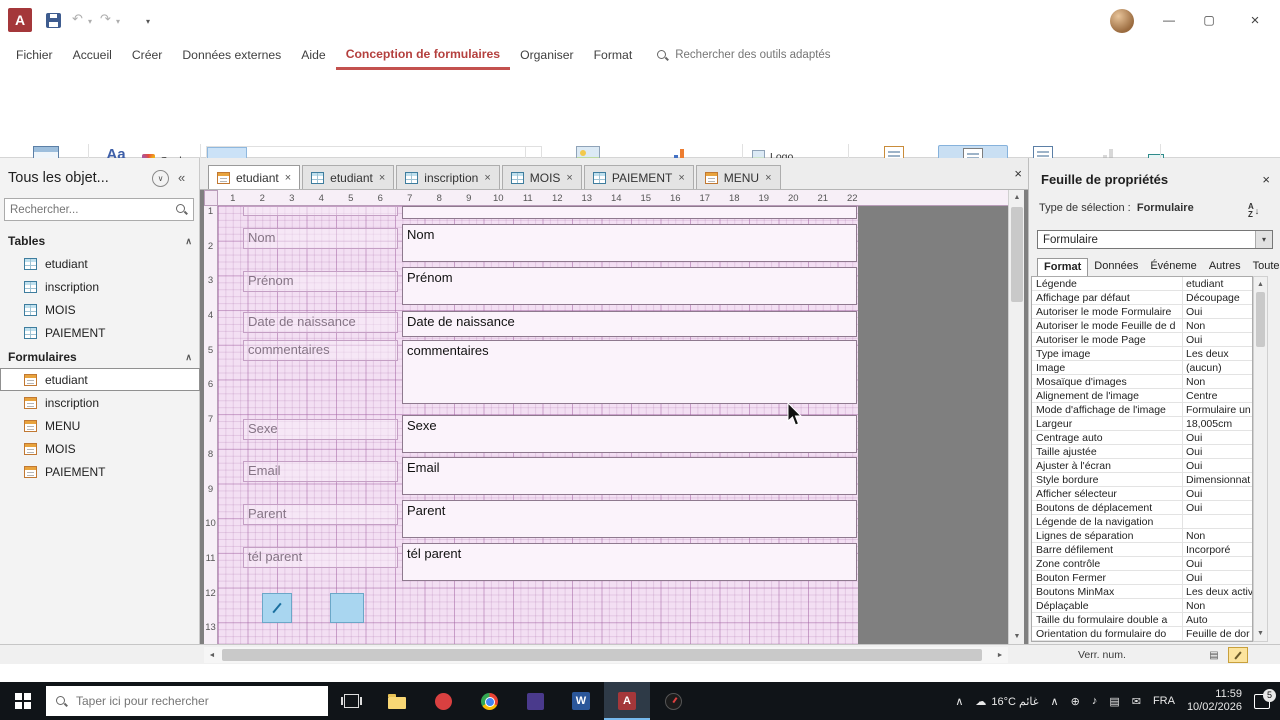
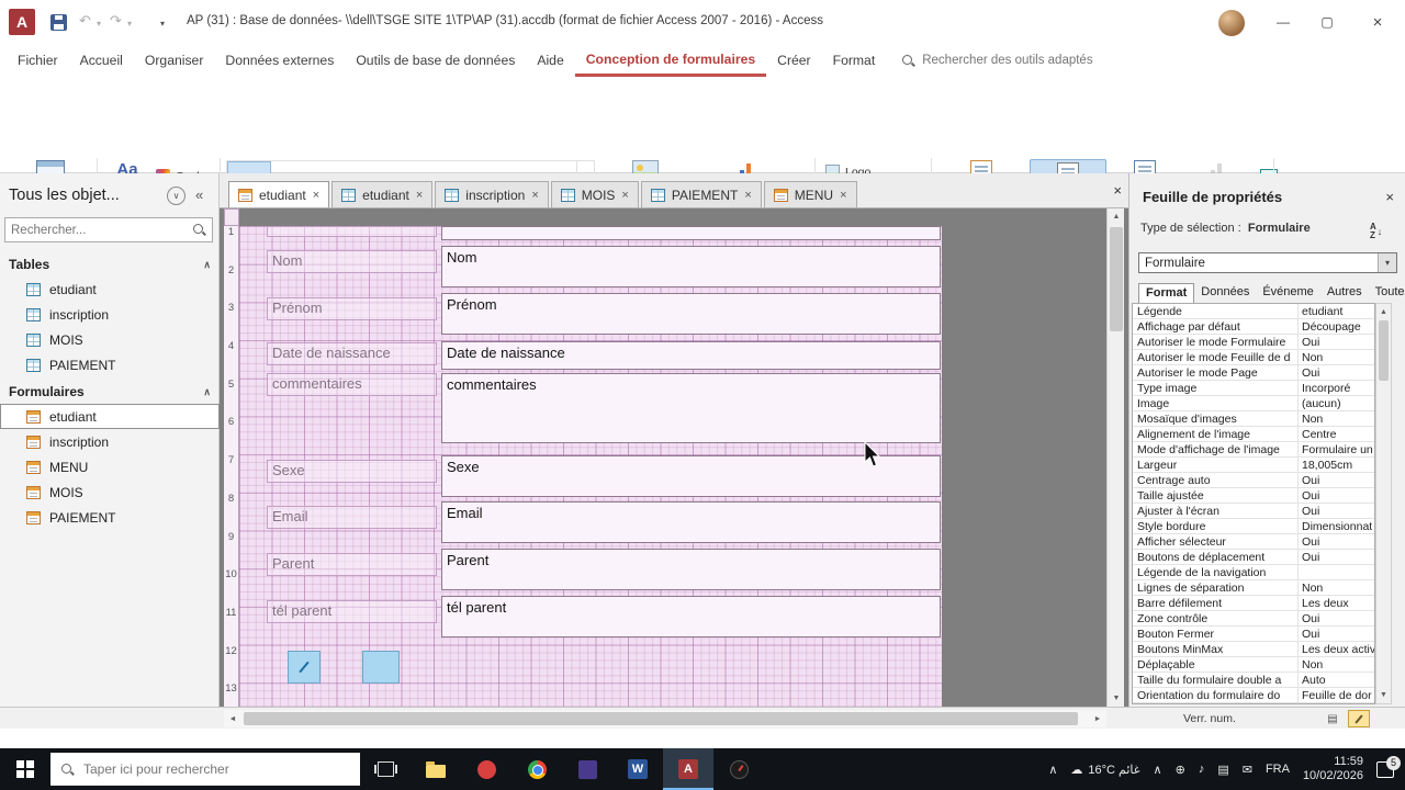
  A
  ↶
  ▾
  ↷
  ▾
  ▾
+ AP (31) : Base de données- \\dell\TSGE SITE 1\TP\AP (31).accdb (format de fichier Access 2007 - 2016) - Access
  —
  ▢
  ×
  Fichier
  Accueil
- Créer
+ Organiser
  Données externes
+ Outils de base de données
  Aide
  Conception de formulaires
- Organiser
+ Créer
  Format
  Rechercher des outils adaptés
  Aa
  Logo
  Tous les objet...
  ∨
  «
  Rechercher...
  Tables
  ∧
  etudiant
  inscription
  MOIS
  PAIEMENT
  Formulaires
  ∧
  etudiant
  inscription
  MENU
  MOIS
  PAIEMENT
  etudiant
  ×
  etudiant
  ×
  inscription
  ×
  MOIS
  ×
  PAIEMENT
  ×
  MENU
  ×
  ×
- 1 2 3 4 5 6 7 8 9 10 11 12 13 14 15 16 17 18 19 20 21 22
  1
  2
  3
  4
  5
  6
  7
  8
  9
  10
  11
  12
  13
  Nom
  Nom
  Prénom
  Prénom
  Date de naissance
  Date de naissance
  commentaires
  commentaires
  Sexe
  Sexe
  Email
  Email
  Parent
  Parent
  tél parent
  tél parent
  Feuille de propriétés
  ×
  Type de sélection : Formulaire
  A
  Z
  ↓
  Formulaire
  ▾
  Format
  Données
  Événeme
  Autres
  Toute
  Légende
  etudiant
  Affichage par défaut
  Découpage
  Autoriser le mode Formulaire
  Oui
  Autoriser le mode Feuille de d
  Non
  Autoriser le mode Page
  Oui
  Type image
- Les deux
+ Incorporé
  Image
  (aucun)
  Mosaïque d'images
  Non
  Alignement de l'image
  Centre
  Mode d'affichage de l'image
  Formulaire un
  Largeur
  18,005cm
  Centrage auto
  Oui
  Taille ajustée
  Oui
  Ajuster à l'écran
  Oui
  Style bordure
  Dimensionnat
  Afficher sélecteur
  Oui
  Boutons de déplacement
  Oui
  Légende de la navigation
  Lignes de séparation
  Non
  Barre défilement
- Incorporé
+ Les deux
  Zone contrôle
  Oui
  Bouton Fermer
  Oui
  Boutons MinMax
  Les deux activ
  Déplaçable
  Non
  Taille du formulaire double a
  Auto
  Orientation du formulaire do
  Feuille de dor
  Verr. num.
  ▤
  Taper ici pour rechercher
  W
  A
  ∧
  ☁
  16°C غائم
  ∧
  ⊕
  ♪
  ▤
  ✉
  FRA
  11:59
  10/02/2026
  5
